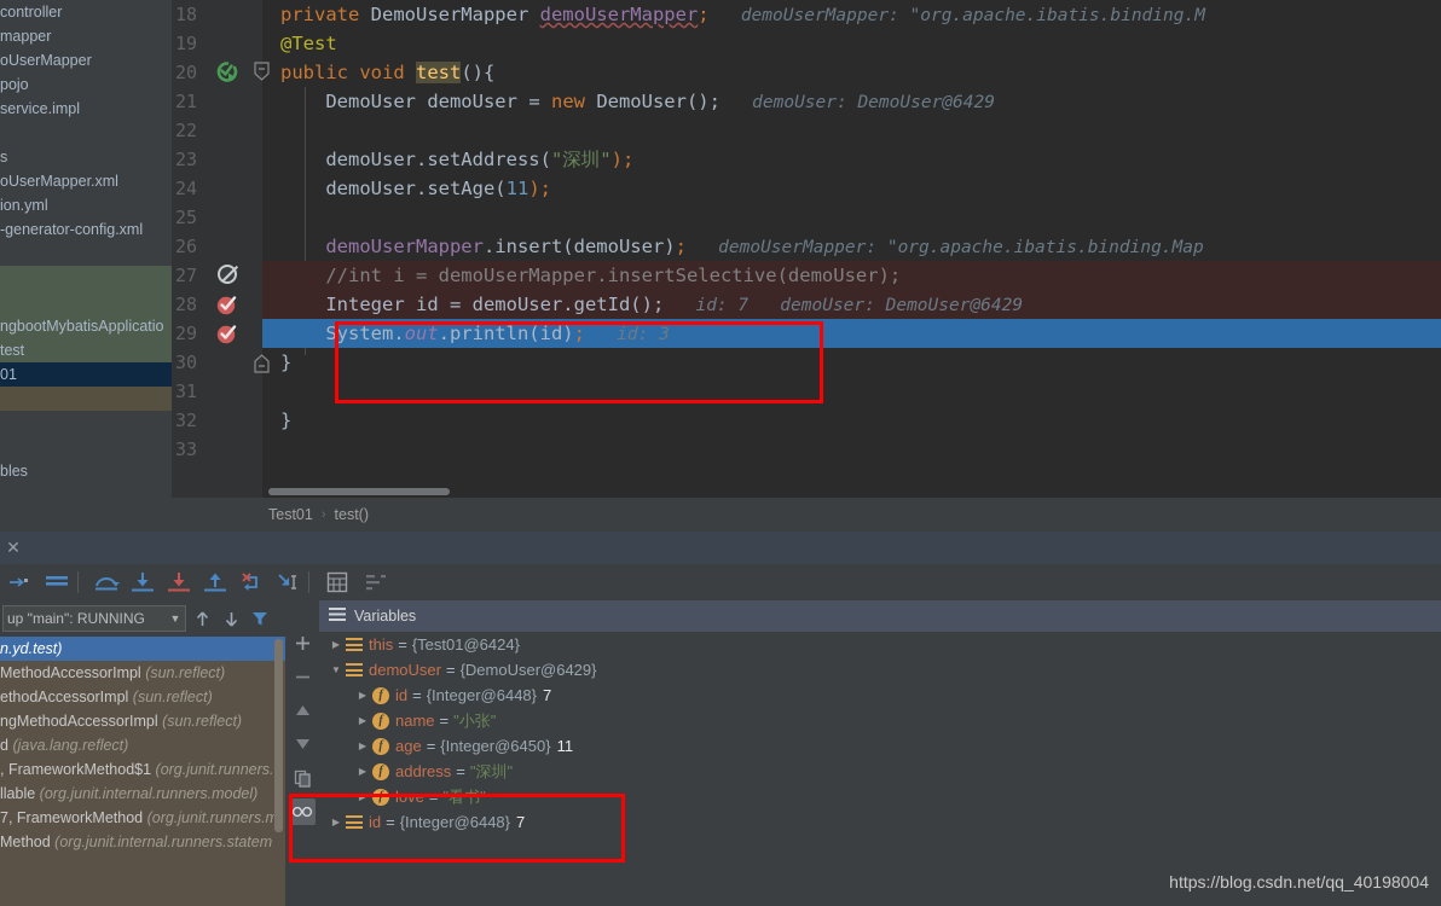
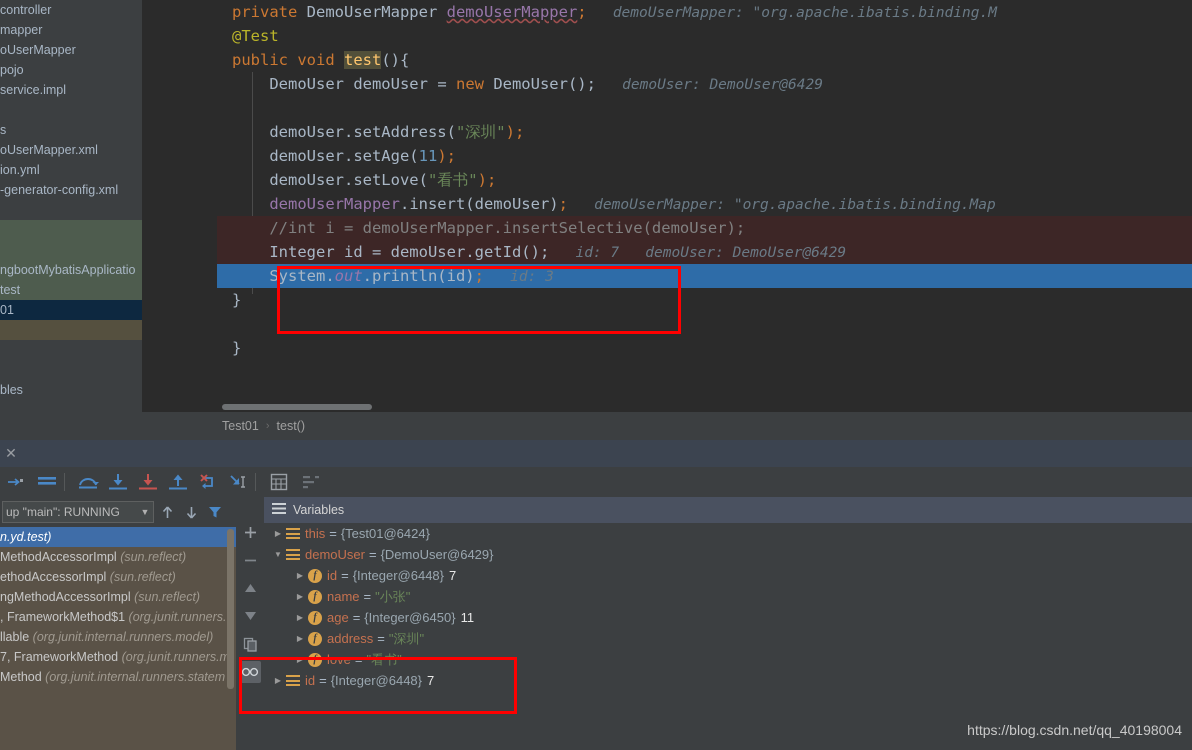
  controller
  mapper
  oUserMapper
  pojo
  service.impl
  s
  oUserMapper.xml
  ion.yml
  -generator-config.xml
  ngbootMybatisApplicatio
  test
  01
  bles
- 18
- 19
- 20
- 21
- 22
- 23
- 24
- 25
- 26
- 27
- 28
- 29
- 30
- 31
- 32
- 33
  private DemoUserMapper demoUserMapper; demoUserMapper: "org.apache.ibatis.binding.M
  @Test
  public void test(){
  DemoUser demoUser = new DemoUser(); demoUser: DemoUser@6429
  demoUser.setAddress("深圳");
  demoUser.setAge(11);
+ demoUser.setLove("看书");
  demoUserMapper.insert(demoUser); demoUserMapper: "org.apache.ibatis.binding.Map
  //int i = demoUserMapper.insertSelective(demoUser);
  Integer id = demoUser.getId(); id: 7 demoUser: DemoUser@6429
  System.out.println(id); id: 3
  }
  }
  Test01
  ›
  test()
  ✕
  up "main": RUNNING
  ▼
  n.yd.test)
  MethodAccessorImpl (sun.reflect)
  ethodAccessorImpl (sun.reflect)
  ngMethodAccessorImpl (sun.reflect)
- d (java.lang.reflect)
  , FrameworkMethod$1 (org.junit.runners.
  llable (org.junit.internal.runners.model)
  7, FrameworkMethod (org.junit.runners.m
  Method (org.junit.internal.runners.statem
  Variables
  ▶
  this
  =
  {Test01@6424}
  ▼
  demoUser
  =
  {DemoUser@6429}
  ▶
  f
  id
  =
  {Integer@6448}
  7
  ▶
  f
  name
  =
  "小张"
  ▶
  f
  age
  =
  {Integer@6450}
  11
  ▶
  f
  address
  =
  "深圳"
  ▶
  f
  love
  =
  "看书"
  ▶
  id
  =
  {Integer@6448}
  7
  https://blog.csdn.net/qq_40198004
